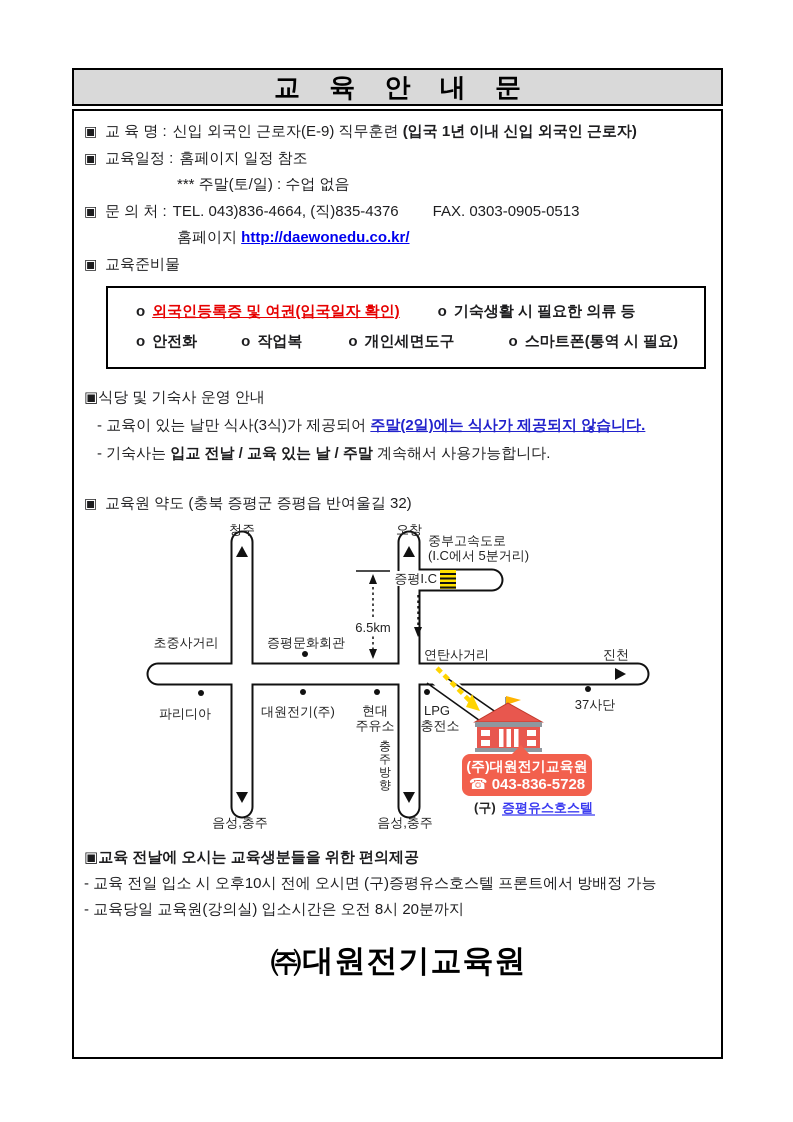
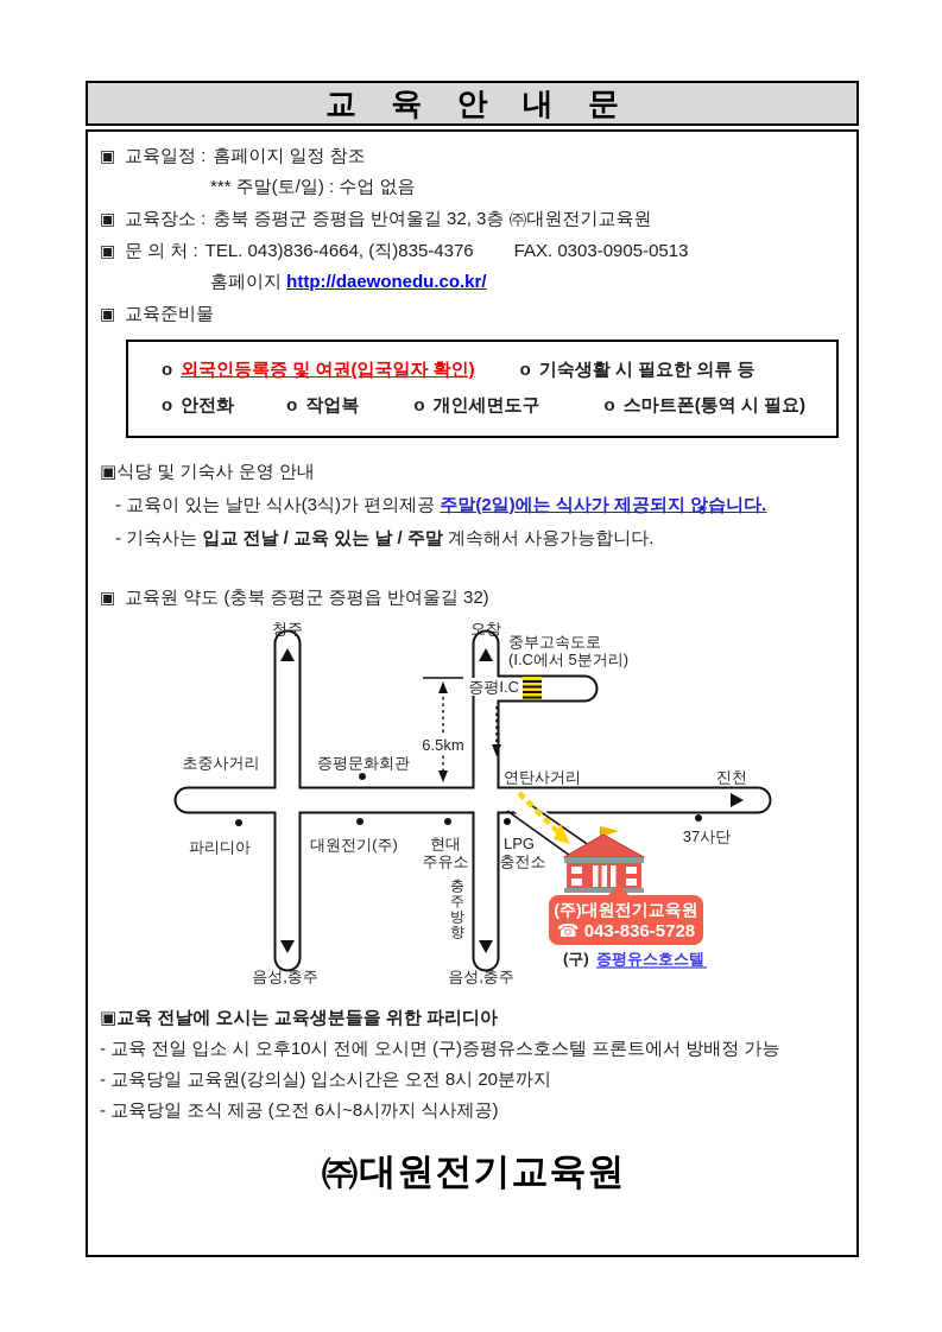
  교 육 안 내 문
- ▣ 교 육 명 : 신입 외국인 근로자(E-9) 직무훈련 (입국 1년 이내 신입 외국인 근로자)
  ▣ 교육일정 : 홈페이지 일정 참조
  *** 주말(토/일) : 수업 없음
+ ▣ 교육장소 : 충북 증평군 증평읍 반여울길 32, 3층 ㈜대원전기교육원
  ▣ 문 의 처 : TEL. 043)836-4664, (직)835-4376 FAX. 0303-0905-0513
  홈페이지 http://daewonedu.co.kr/
  ▣ 교육준비물
  o 외국인등록증 및 여권(입국일자 확인) o 기숙생활 시 필요한 의류 등
  o 안전화 o 작업복 o 개인세면도구 o 스마트폰(통역 시 필요)
  ▣식당 및 기숙사 운영 안내
- - 교육이 있는 날만 식사(3식)가 제공되어 주말(2일)에는 식사가 제공되지 않습니다.
+ - 교육이 있는 날만 식사(3식)가 편의제공 주말(2일)에는 식사가 제공되지 않습니다.
  - 기숙사는 입교 전날 / 교육 있는 날 / 주말 계속해서 사용가능합니다.
  ▣ 교육원 약도 (충북 증평군 증평읍 반여울길 32)
  6.5km
  증평I.C
  청주
  오창
  중부고속도로
  (I.C에서 5분거리)
  증평문화회관
  초중사거리
  연탄사거리
  진천
  파리디아
  대원전기(주)
  현대
  주유소
  LPG
  충전소
  37사단
  충주방향
  음성,충주
  음성,충주
  (주)대원전기교육원
  ☎ 043-836-5728
  (구)
  증평유스호스텔
- ▣교육 전날에 오시는 교육생분들을 위한 편의제공
+ ▣교육 전날에 오시는 교육생분들을 위한 파리디아
  - 교육 전일 입소 시 오후10시 전에 오시면 (구)증평유스호스텔 프론트에서 방배정 가능
  - 교육당일 교육원(강의실) 입소시간은 오전 8시 20분까지
+ - 교육당일 조식 제공 (오전 6시~8시까지 식사제공)
  ㈜대원전기교육원
